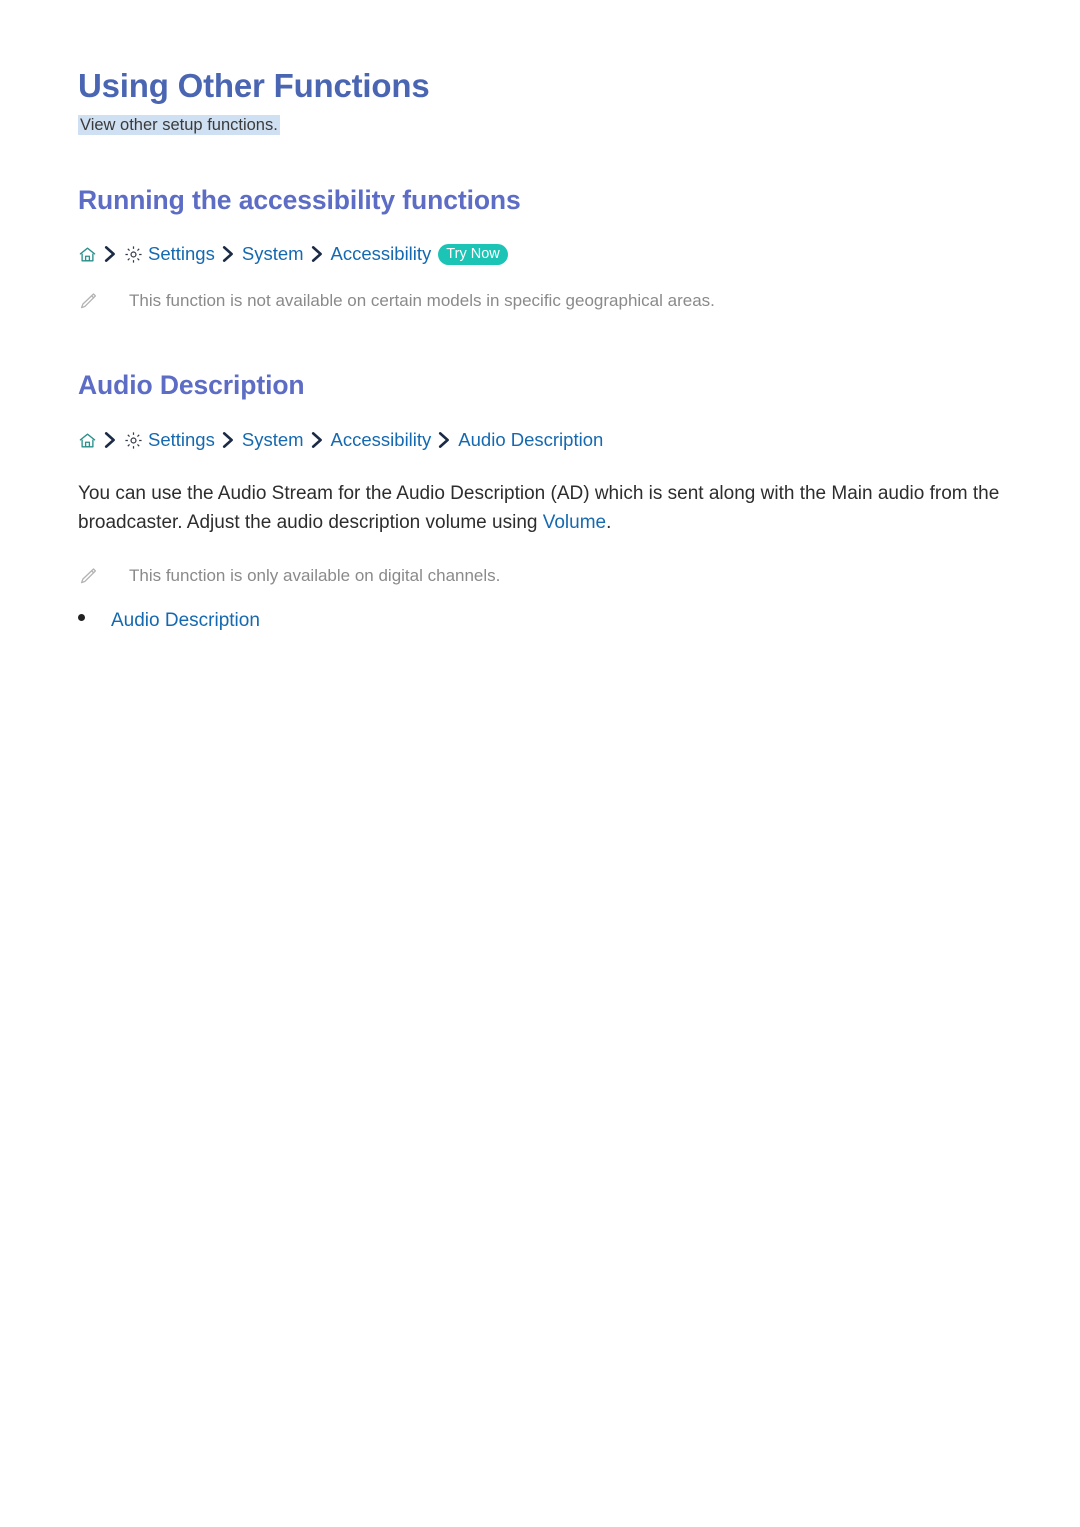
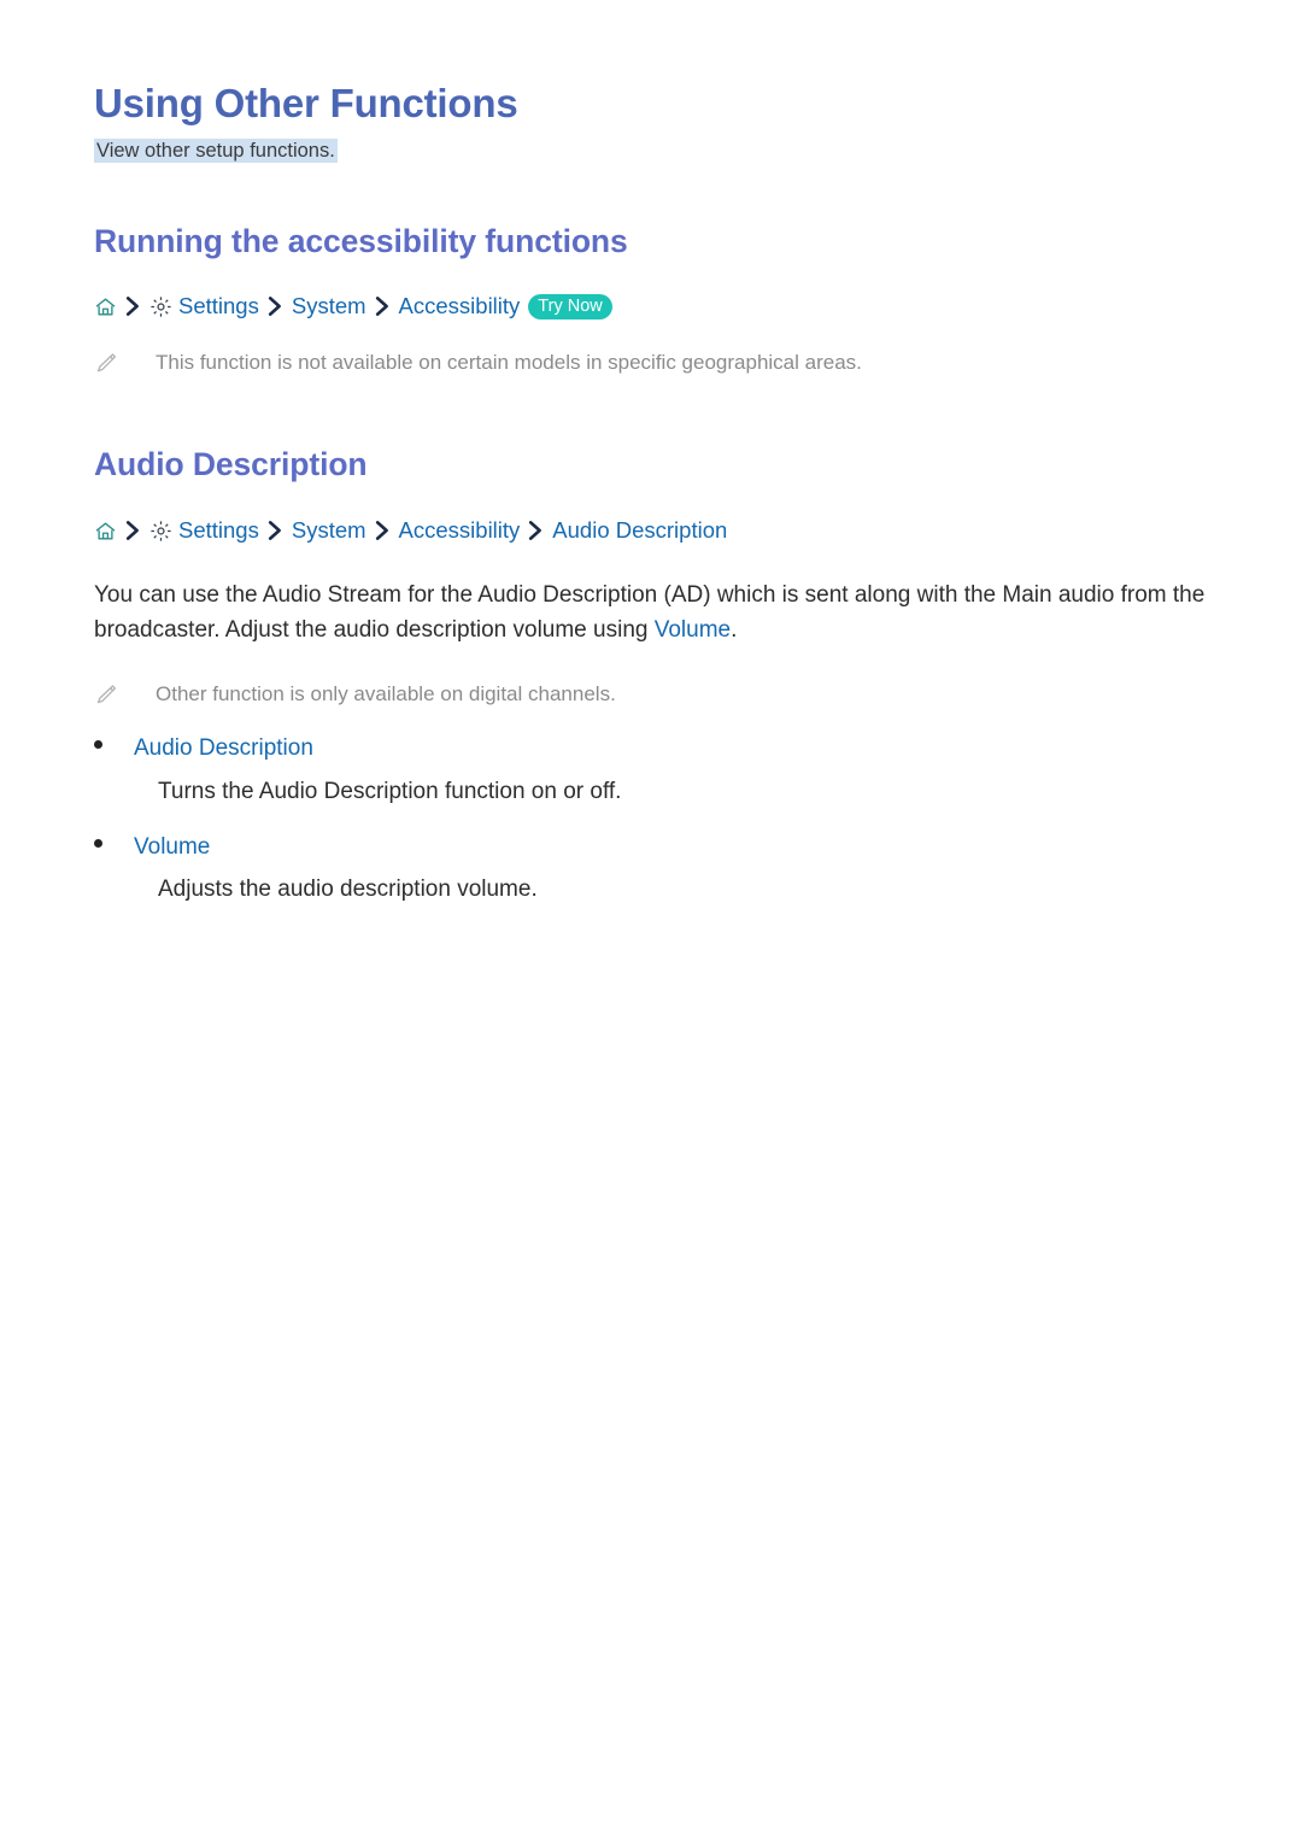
  Using Other Functions
  View other setup functions.
  Running the accessibility functions
  Settings
  System
  Accessibility
  Try Now
  This function is not available on certain models in specific geographical areas.
  Audio Description
  Settings
  System
  Accessibility
  Audio Description
  You can use the Audio Stream for the Audio Description (AD) which is sent along with the Main audio from the broadcaster. Adjust the audio description volume using Volume.
- This function is only available on digital channels.
+ Other function is only available on digital channels.
  Audio Description
+ Turns the Audio Description function on or off.
+ Volume
+ Adjusts the audio description volume.
